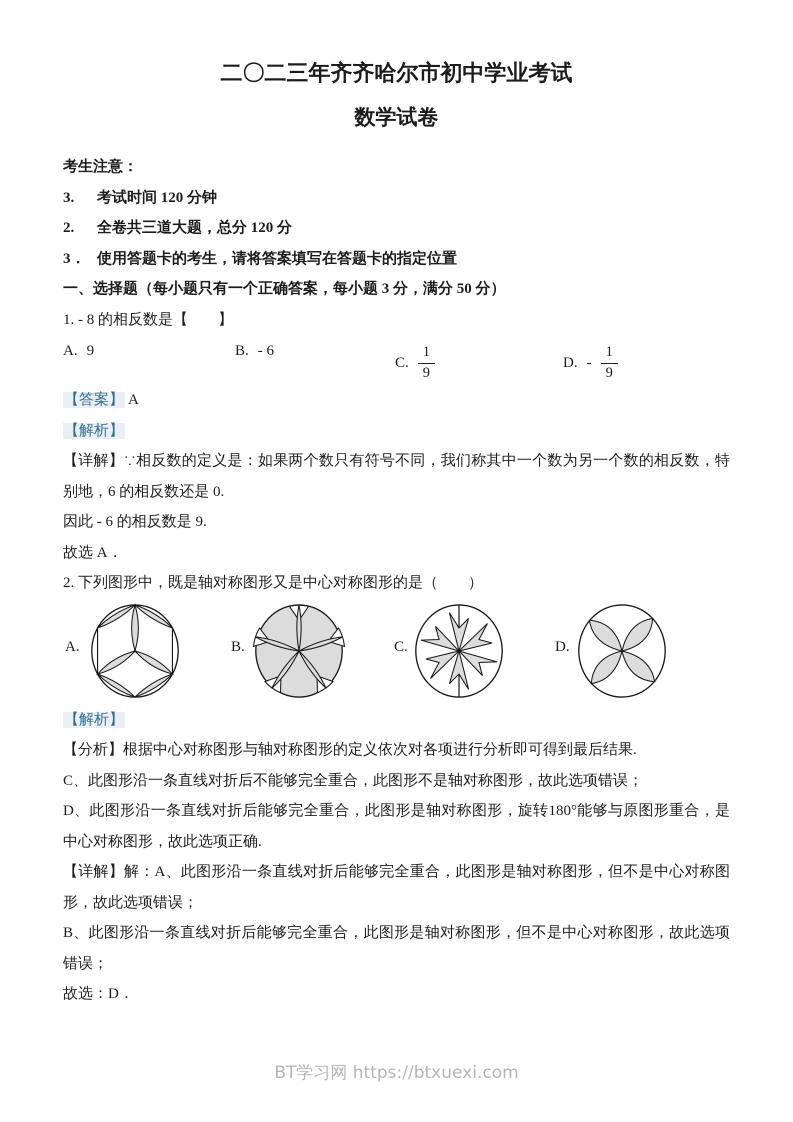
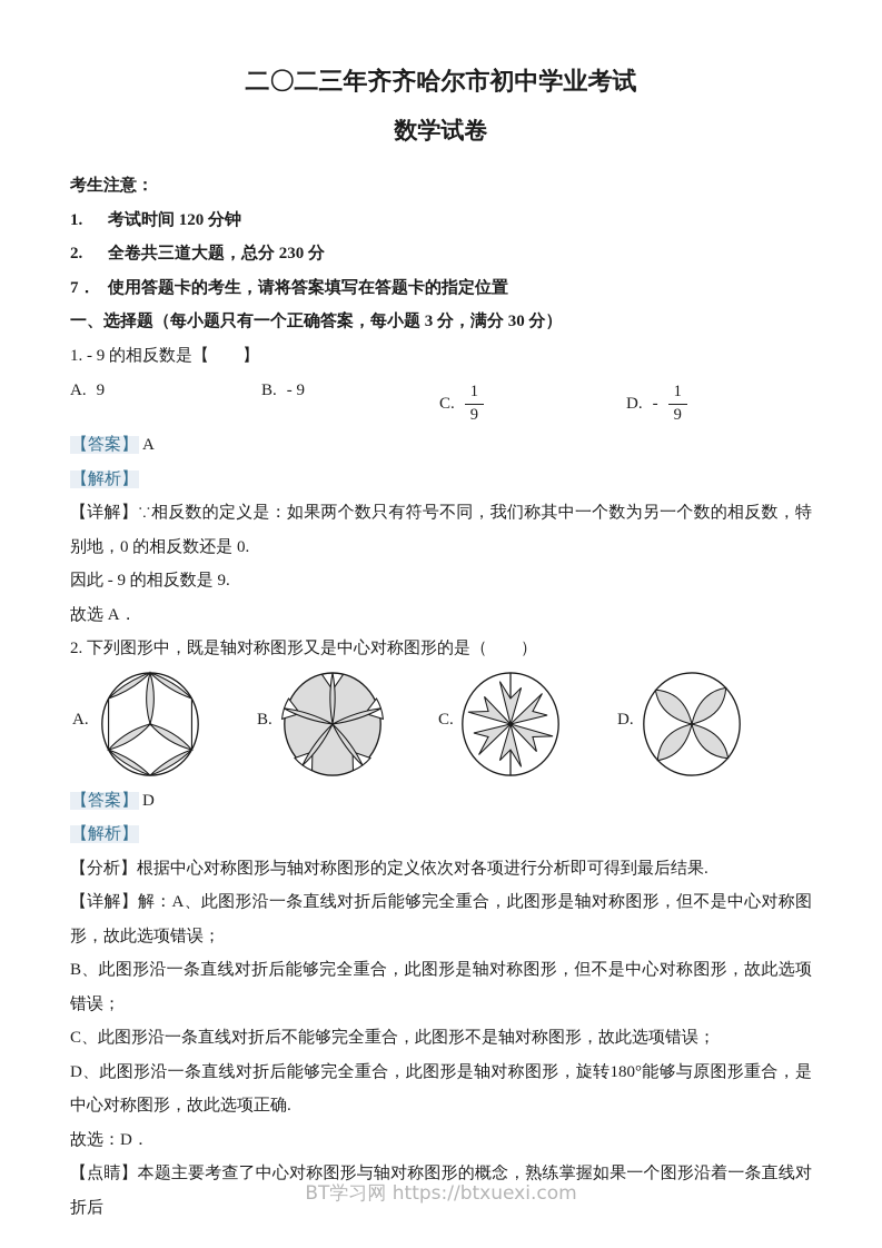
  二〇二三年齐齐哈尔市初中学业考试
  数学试卷
  考生注意：
- 3. 考试时间 120 分钟
+ 1. 考试时间 120 分钟
- 2. 全卷共三道大题，总分 120 分
+ 2. 全卷共三道大题，总分 230 分
- 3． 使用答题卡的考生，请将答案填写在答题卡的指定位置
+ 7． 使用答题卡的考生，请将答案填写在答题卡的指定位置
- 一、选择题（每小题只有一个正确答案，每小题 3 分，满分 50 分）
+ 一、选择题（每小题只有一个正确答案，每小题 3 分，满分 30 分）
- 1. - 8 的相反数是【 】
+ 1. - 9 的相反数是【 】
  A.
  9
  B.
- - 6
+ - 9
  C.
  1
  9
  D.
  -
  1
  9
  【答案】 A
  【解析】
- 【详解】∵相反数的定义是：如果两个数只有符号不同，我们称其中一个数为另一个数的相反数，特别地，6 的相反数还是 0.
+ 【详解】∵相反数的定义是：如果两个数只有符号不同，我们称其中一个数为另一个数的相反数，特别地，0 的相反数还是 0.
- 因此 - 6 的相反数是 9.
+ 因此 - 9 的相反数是 9.
  故选 A．
  2. 下列图形中，既是轴对称图形又是中心对称图形的是（ ）
  A.
  B.
  C.
  D.
+ 【答案】 D
  【解析】
  【分析】根据中心对称图形与轴对称图形的定义依次对各项进行分析即可得到最后结果.
- C、此图形沿一条直线对折后不能够完全重合，此图形不是轴对称图形，故此选项错误；
+ 【详解】解：A、此图形沿一条直线对折后能够完全重合，此图形是轴对称图形，但不是中心对称图形，故此选项错误；
- D、此图形沿一条直线对折后能够完全重合，此图形是轴对称图形，旋转180°能够与原图形重合，是中心对称图形，故此选项正确.
+ B、此图形沿一条直线对折后能够完全重合，此图形是轴对称图形，但不是中心对称图形，故此选项错误；
- 【详解】解：A、此图形沿一条直线对折后能够完全重合，此图形是轴对称图形，但不是中心对称图形，故此选项错误；
+ C、此图形沿一条直线对折后不能够完全重合，此图形不是轴对称图形，故此选项错误；
- B、此图形沿一条直线对折后能够完全重合，此图形是轴对称图形，但不是中心对称图形，故此选项错误；
+ D、此图形沿一条直线对折后能够完全重合，此图形是轴对称图形，旋转180°能够与原图形重合，是中心对称图形，故此选项正确.
  故选：D．
+ 【点睛】本题主要考查了中心对称图形与轴对称图形的概念，熟练掌握如果一个图形沿着一条直线对折后
  BT学习网 https://btxuexi.com
